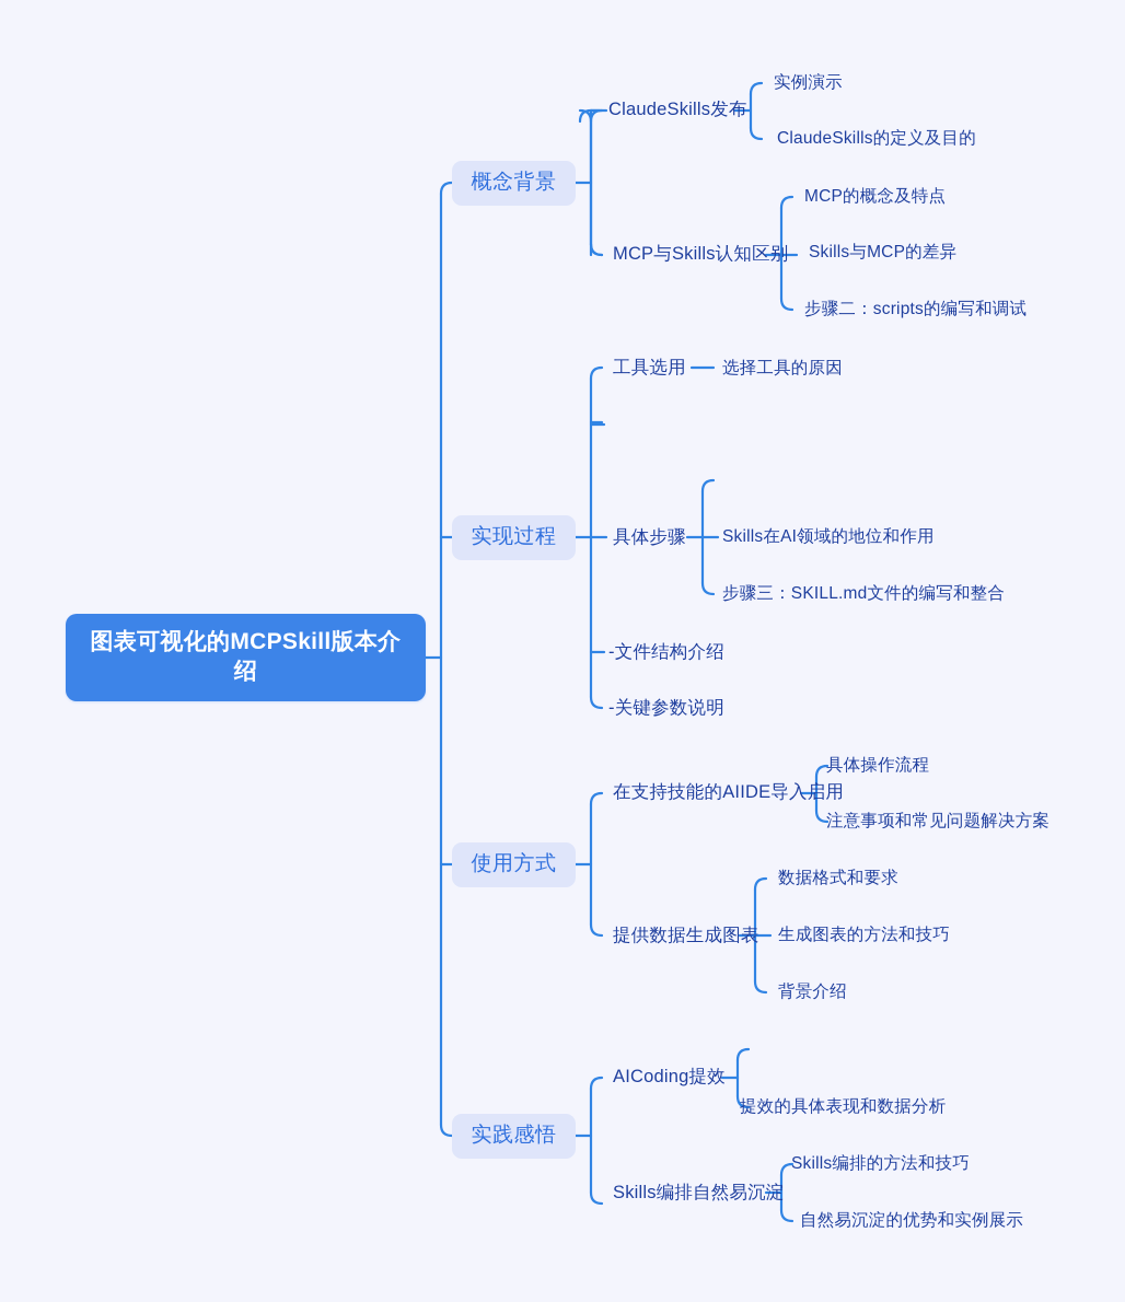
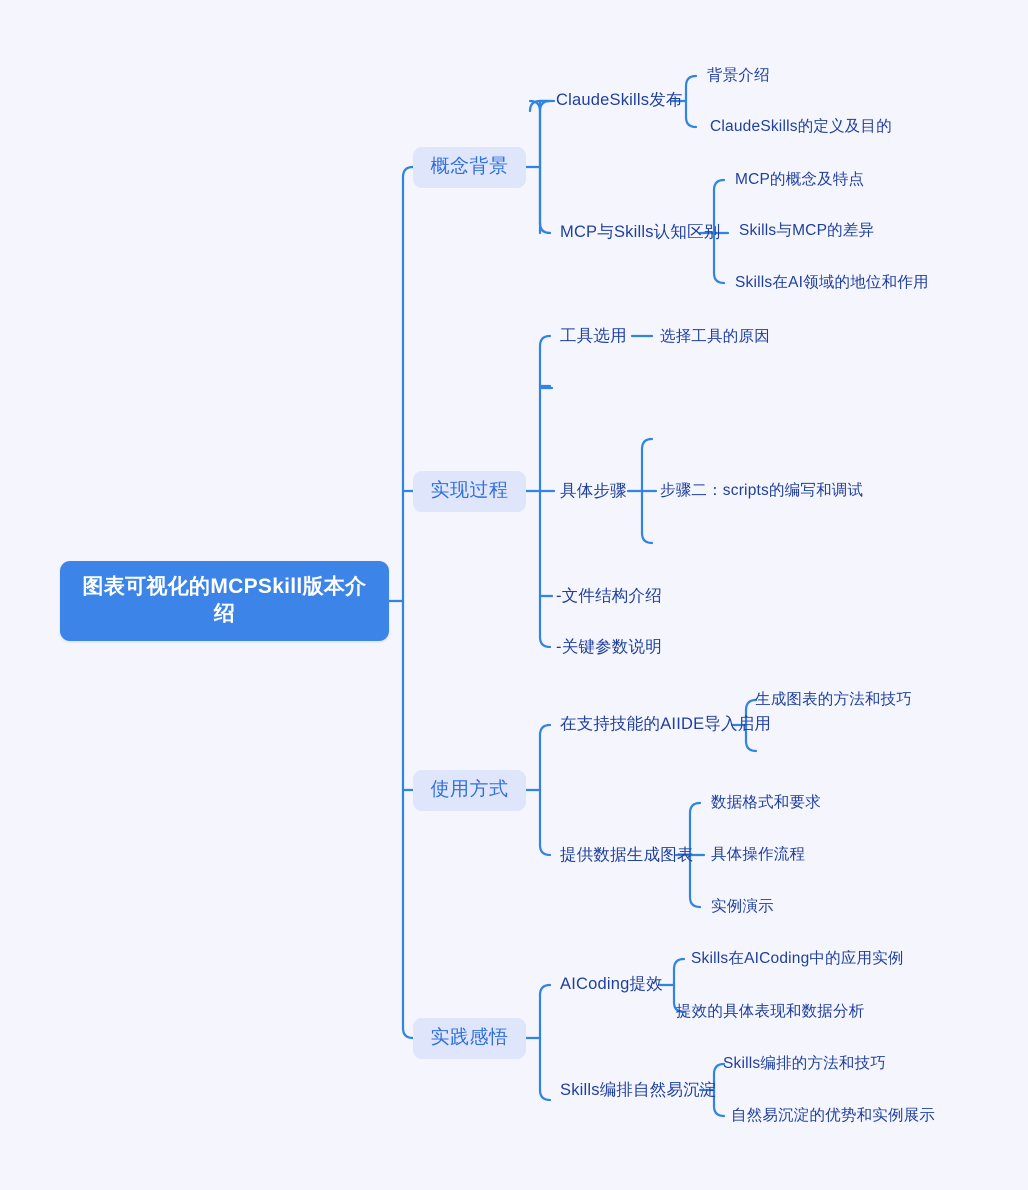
  图表可视化的MCPSkill版本介绍
  概念背景
  ClaudeSkills发布
- 实例演示
+ 背景介绍
  ClaudeSkills的定义及目的
  MCP与Skills认知区别
  MCP的概念及特点
  Skills与MCP的差异
- 步骤二：scripts的编写和调试
+ Skills在AI领域的地位和作用
  实现过程
  工具选用
  选择工具的原因
  具体步骤
- Skills在AI领域的地位和作用
+ 步骤二：scripts的编写和调试
- 步骤三：SKILL.md文件的编写和整合
  -文件结构介绍
  -关键参数说明
  使用方式
  在支持技能的AIIDE导入启用
- 具体操作流程
+ 生成图表的方法和技巧
- 注意事项和常见问题解决方案
  提供数据生成图表
  数据格式和要求
- 生成图表的方法和技巧
+ 具体操作流程
- 背景介绍
+ 实例演示
  实践感悟
  AICoding提效
+ Skills在AICoding中的应用实例
  提效的具体表现和数据分析
  Skills编排自然易沉淀
  Skills编排的方法和技巧
  自然易沉淀的优势和实例展示
